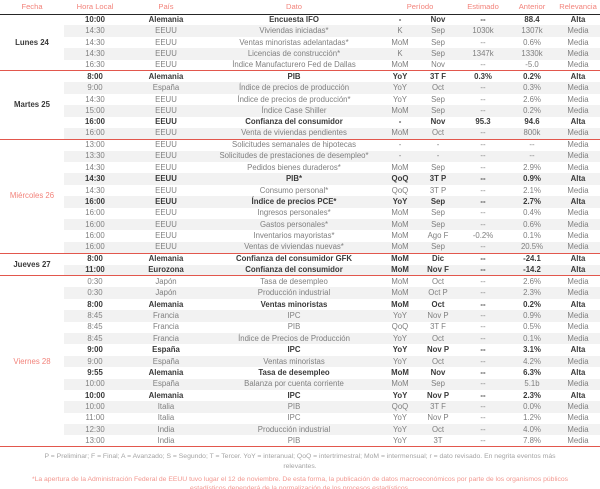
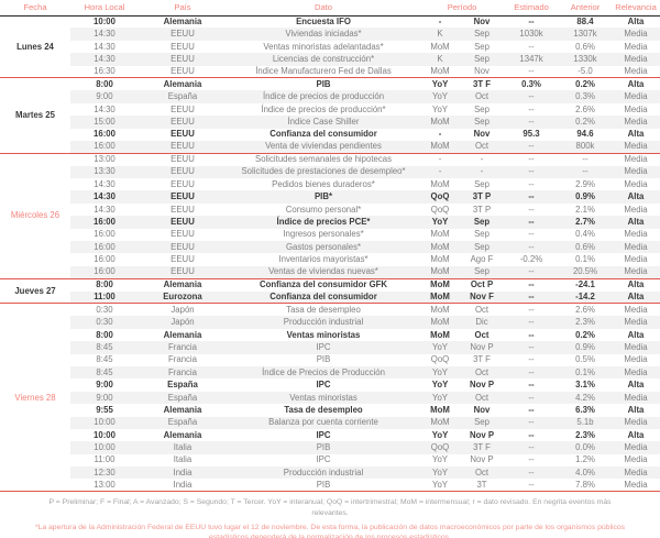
  Fecha	Hora Local	País	Dato	Período	Estimado	Anterior	Relevancia
  Lunes 24	10:00	Alemania	Encuesta IFO	-	Nov	--	88.4	Alta
  14:30	EEUU	Viviendas iniciadas*	K	Sep	1030k	1307k	Media
  14:30	EEUU	Ventas minoristas adelantadas*	MoM	Sep	--	0.6%	Media
  14:30	EEUU	Licencias de construcción*	K	Sep	1347k	1330k	Media
  16:30	EEUU	Índice Manufacturero Fed de Dallas	MoM	Nov	--	-5.0	Media
  Martes 25	8:00	Alemania	PIB	YoY	3T F	0.3%	0.2%	Alta
  9:00	España	Índice de precios de producción	YoY	Oct	--	0.3%	Media
  14:30	EEUU	Índice de precios de producción*	YoY	Sep	--	2.6%	Media
  15:00	EEUU	Índice Case Shiller	MoM	Sep	--	0.2%	Media
  16:00	EEUU	Confianza del consumidor	-	Nov	95.3	94.6	Alta
  16:00	EEUU	Venta de viviendas pendientes	MoM	Oct	--	800k	Media
  Miércoles 26	13:00	EEUU	Solicitudes semanales de hipotecas	-	-	--	--	Media
  13:30	EEUU	Solicitudes de prestaciones de desempleo*	-	-	--	--	Media
  14:30	EEUU	Pedidos bienes duraderos*	MoM	Sep	--	2.9%	Media
  14:30	EEUU	PIB*	QoQ	3T P	--	0.9%	Alta
  14:30	EEUU	Consumo personal*	QoQ	3T P	--	2.1%	Media
  16:00	EEUU	Índice de precios PCE*	YoY	Sep	--	2.7%	Alta
  16:00	EEUU	Ingresos personales*	MoM	Sep	--	0.4%	Media
  16:00	EEUU	Gastos personales*	MoM	Sep	--	0.6%	Media
  16:00	EEUU	Inventarios mayoristas*	MoM	Ago F	-0.2%	0.1%	Media
  16:00	EEUU	Ventas de viviendas nuevas*	MoM	Sep	--	20.5%	Media
- Jueves 27	8:00	Alemania	Confianza del consumidor GFK	MoM	Dic	--	-24.1	Alta
+ Jueves 27	8:00	Alemania	Confianza del consumidor GFK	MoM	Oct P	--	-24.1	Alta
  11:00	Eurozona	Confianza del consumidor	MoM	Nov F	--	-14.2	Alta
  Viernes 28	0:30	Japón	Tasa de desempleo	MoM	Oct	--	2.6%	Media
- 0:30	Japón	Producción industrial	MoM	Oct P	--	2.3%	Media
+ 0:30	Japón	Producción industrial	MoM	Dic	--	2.3%	Media
  8:00	Alemania	Ventas minoristas	MoM	Oct	--	0.2%	Alta
  8:45	Francia	IPC	YoY	Nov P	--	0.9%	Media
  8:45	Francia	PIB	QoQ	3T F	--	0.5%	Media
  8:45	Francia	Índice de Precios de Producción	YoY	Oct	--	0.1%	Media
  9:00	España	IPC	YoY	Nov P	--	3.1%	Alta
  9:00	España	Ventas minoristas	YoY	Oct	--	4.2%	Media
  9:55	Alemania	Tasa de desempleo	MoM	Nov	--	6.3%	Alta
  10:00	España	Balanza por cuenta corriente	MoM	Sep	--	5.1b	Media
  10:00	Alemania	IPC	YoY	Nov P	--	2.3%	Alta
  10:00	Italia	PIB	QoQ	3T F	--	0.0%	Media
  11:00	Italia	IPC	YoY	Nov P	--	1.2%	Media
  12:30	India	Producción industrial	YoY	Oct	--	4.0%	Media
  13:00	India	PIB	YoY	3T	--	7.8%	Media
